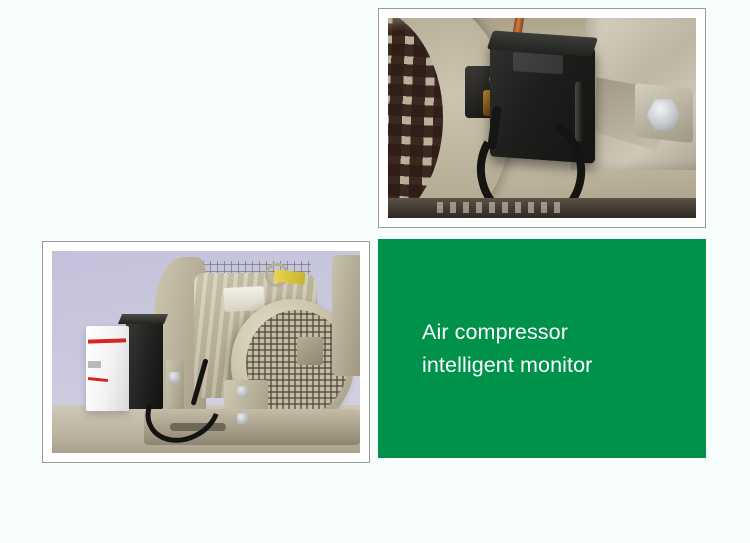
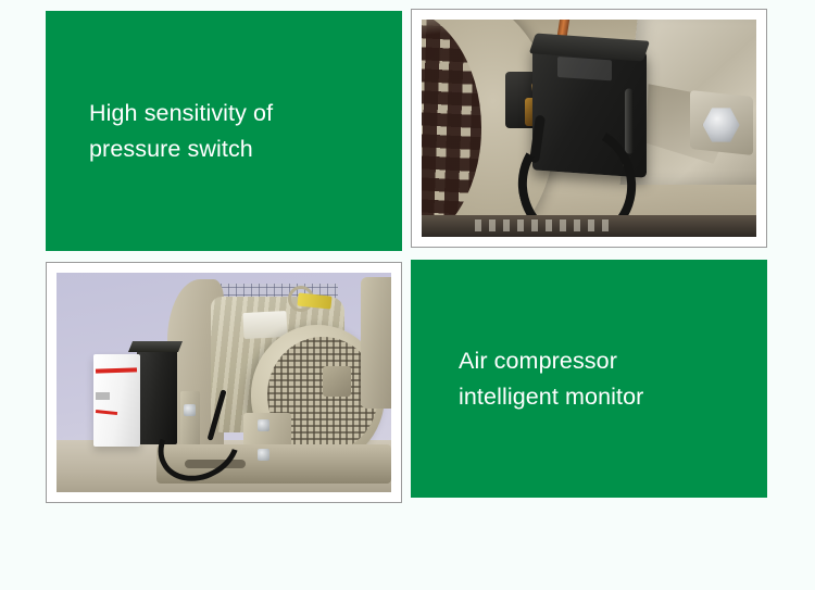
+ High sensitivity of
+ pressure switch
  Air compressor
  intelligent monitor
